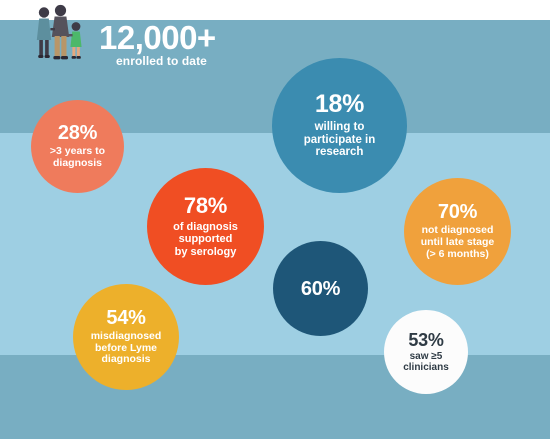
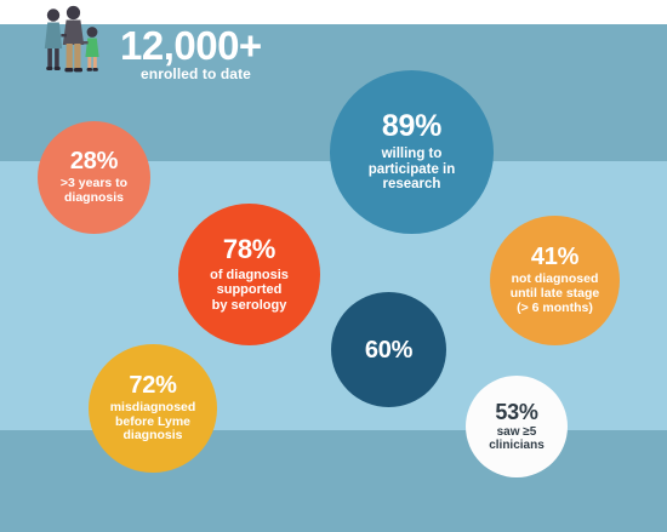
  12,000+
  enrolled to date
  28%
  >3 years to
  diagnosis
- 18%
+ 89%
  willing to
  participate in
  research
  78%
  of diagnosis
  supported
  by serology
- 70%
+ 41%
  not diagnosed
  until late stage
  (> 6 months)
  60%
- 54%
+ 72%
  misdiagnosed
  before Lyme
  diagnosis
  53%
  saw ≥5
  clinicians
